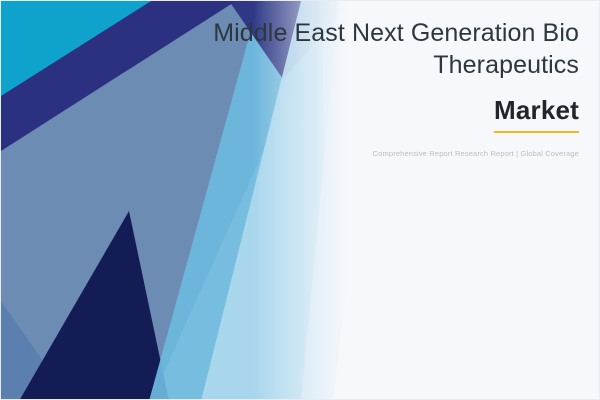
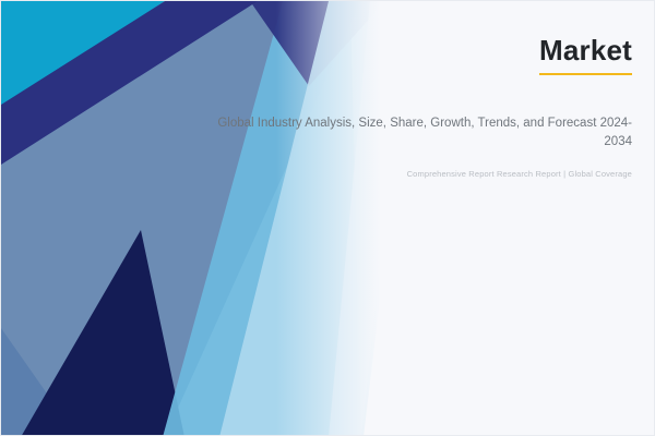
- Middle East Next Generation Bio Therapeutics
  Market
+ Global Industry Analysis, Size, Share, Growth, Trends, and Forecast 2024-2034
  Comprehensive Report Research Report | Global Coverage
